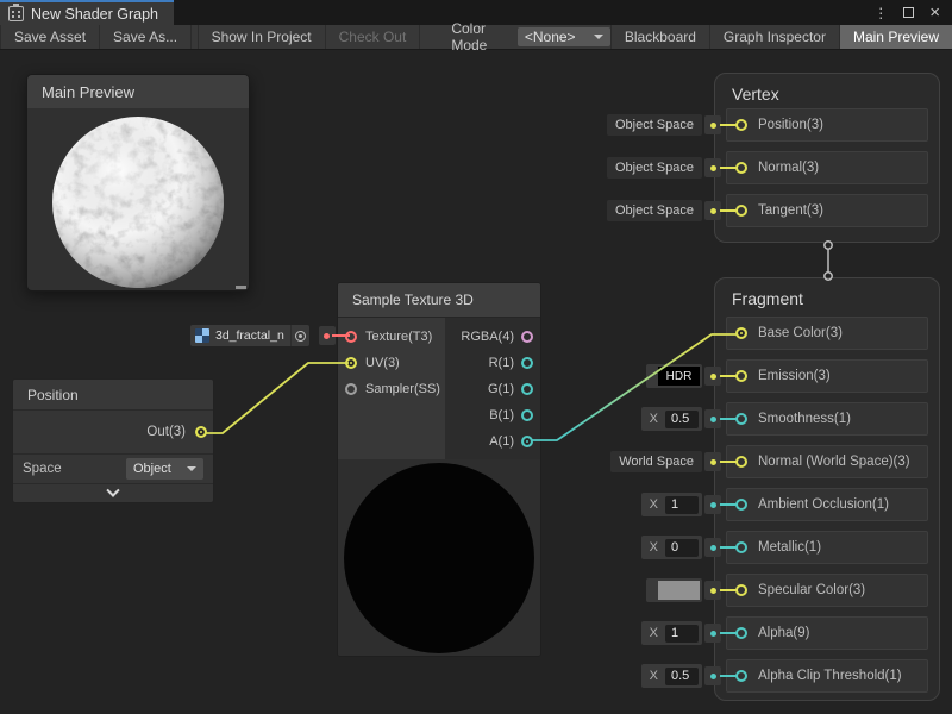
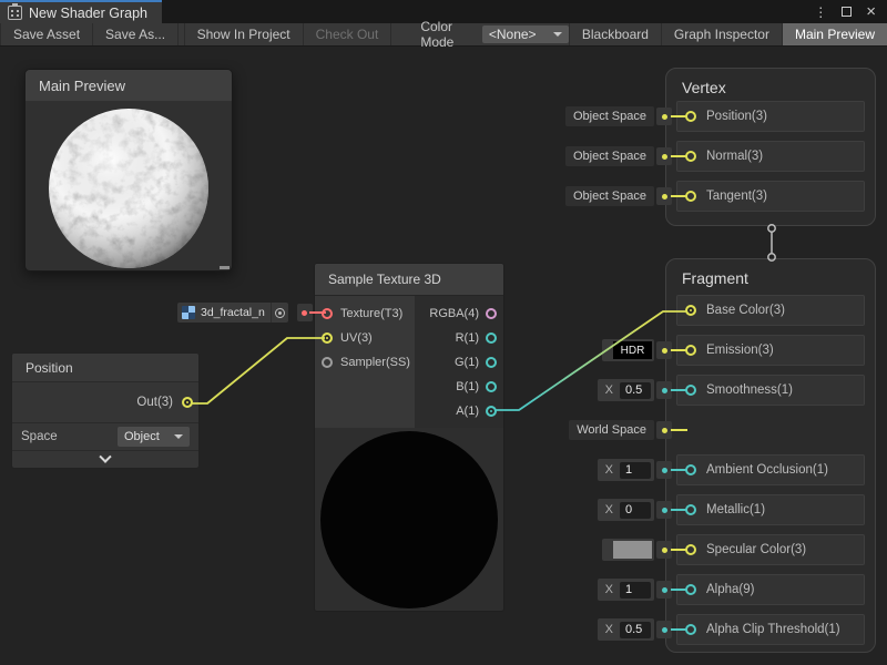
  New Shader Graph
  ⋮
  ×
  Save Asset
  Save As...
  Show In Project
  Check Out
  Color Mode
  <None>
  Blackboard
  Graph Inspector
  Main Preview
  Main Preview
  Vertex
  Object Space
  Position(3)
  Object Space
  Normal(3)
  Object Space
  Tangent(3)
  Fragment
  Base Color(3)
  HDR
  Emission(3)
  X
  0.5
  Smoothness(1)
  World Space
- Normal (World Space)(3)
  X
  1
  Ambient Occlusion(1)
  X
  0
  Metallic(1)
  Specular Color(3)
  X
  1
  Alpha(9)
  X
  0.5
  Alpha Clip Threshold(1)
  Sample Texture 3D
  Texture(T3)
  UV(3)
  Sampler(SS)
  RGBA(4)
  R(1)
  G(1)
  B(1)
  A(1)
  3d_fractal_n
  Position
  Out(3)
  Space
  Object
